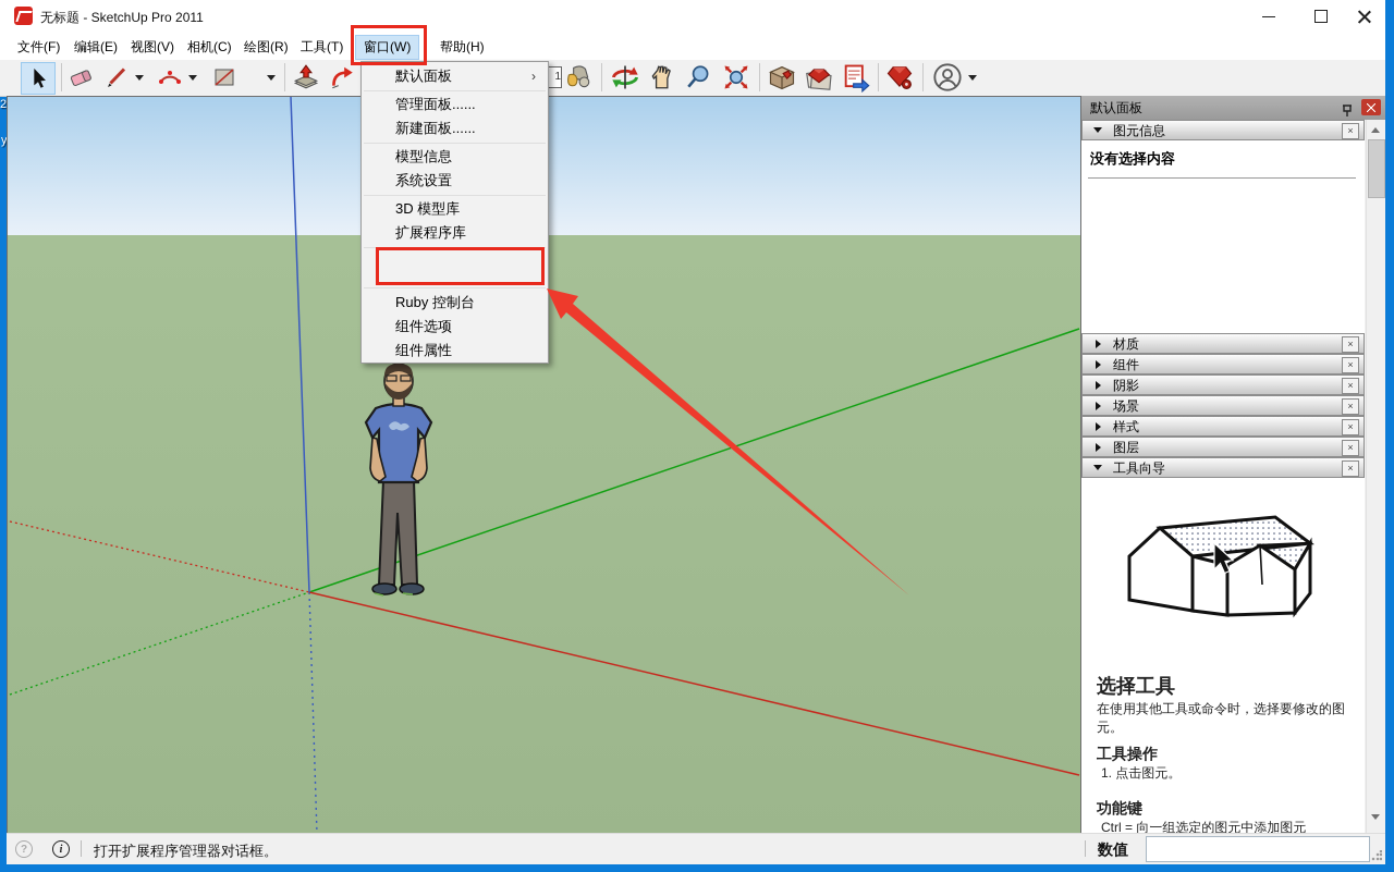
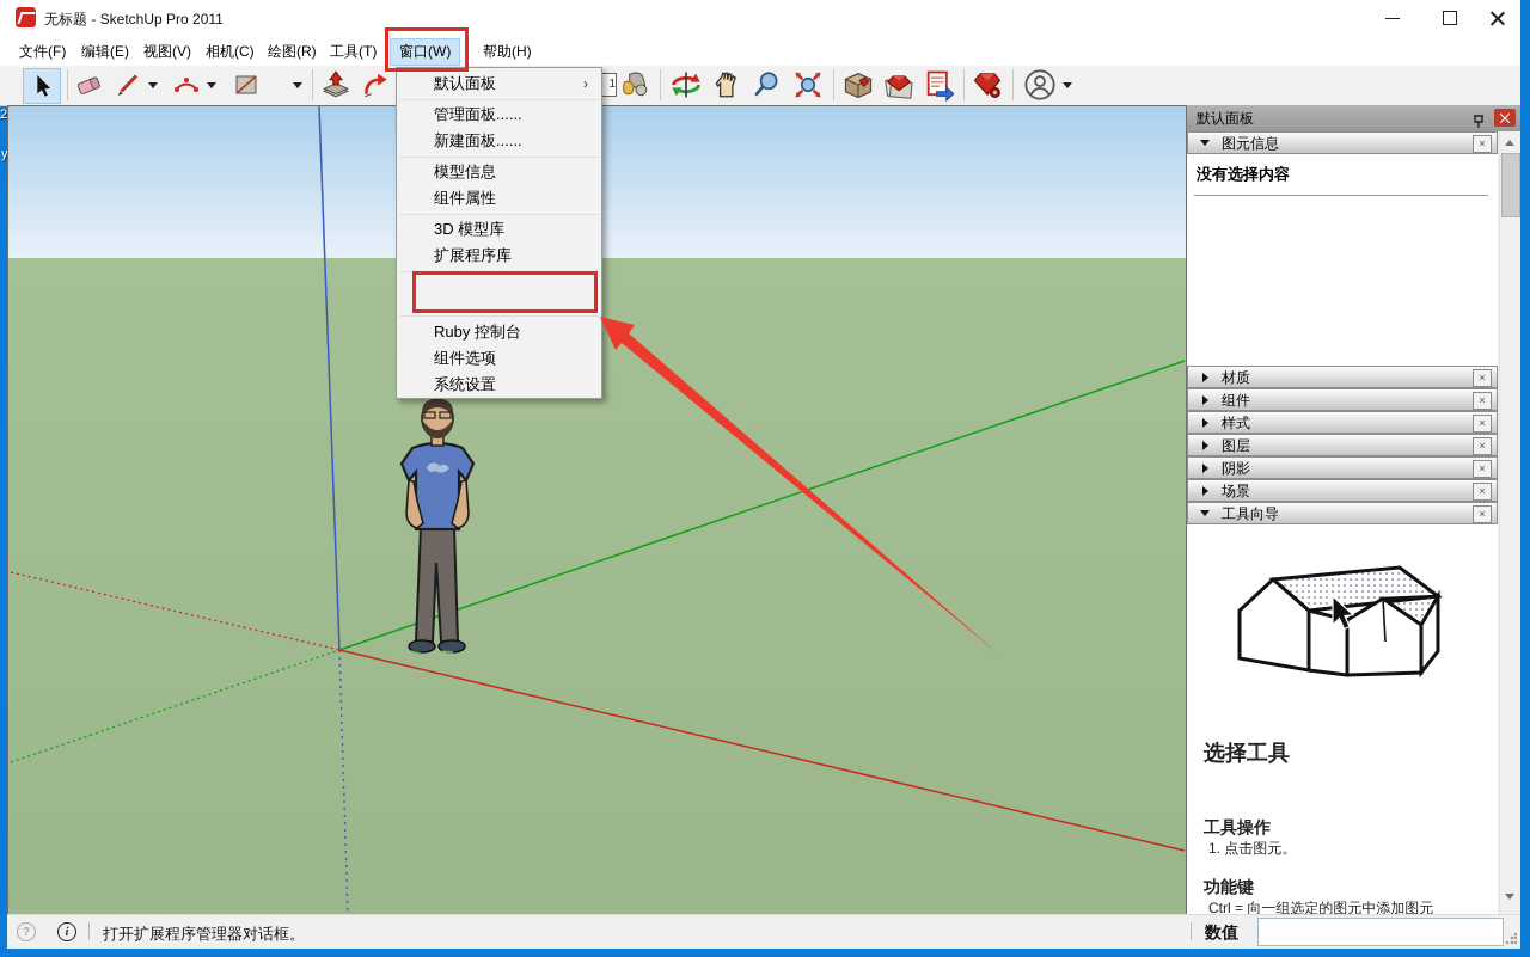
  2
  y
  无标题 - SketchUp Pro 2011
  文件(F)
  编辑(E)
  视图(V)
  相机(C)
  绘图(R)
  工具(T)
  窗口(W)
  帮助(H)
  1
  默认面板
  图元信息
  ×
  没有选择内容
  材质
  ×
  组件
  ×
- 阴影
+ 样式
  ×
- 场景
+ 图层
  ×
- 样式
+ 阴影
  ×
- 图层
+ 场景
  ×
  工具向导
  ×
  选择工具
- 在使用其他工具或命令时，选择要修改的图元。
  工具操作
  1. 点击图元。
  功能键
  Ctrl = 向一组选定的图元中添加图元
  ?
  i
  打开扩展程序管理器对话框。
  数值
  默认面板
  ›
  管理面板......
  新建面板......
  模型信息
- 系统设置
+ 组件属性
  3D 模型库
  扩展程序库
  Ruby 控制台
  组件选项
- 组件属性
+ 系统设置
